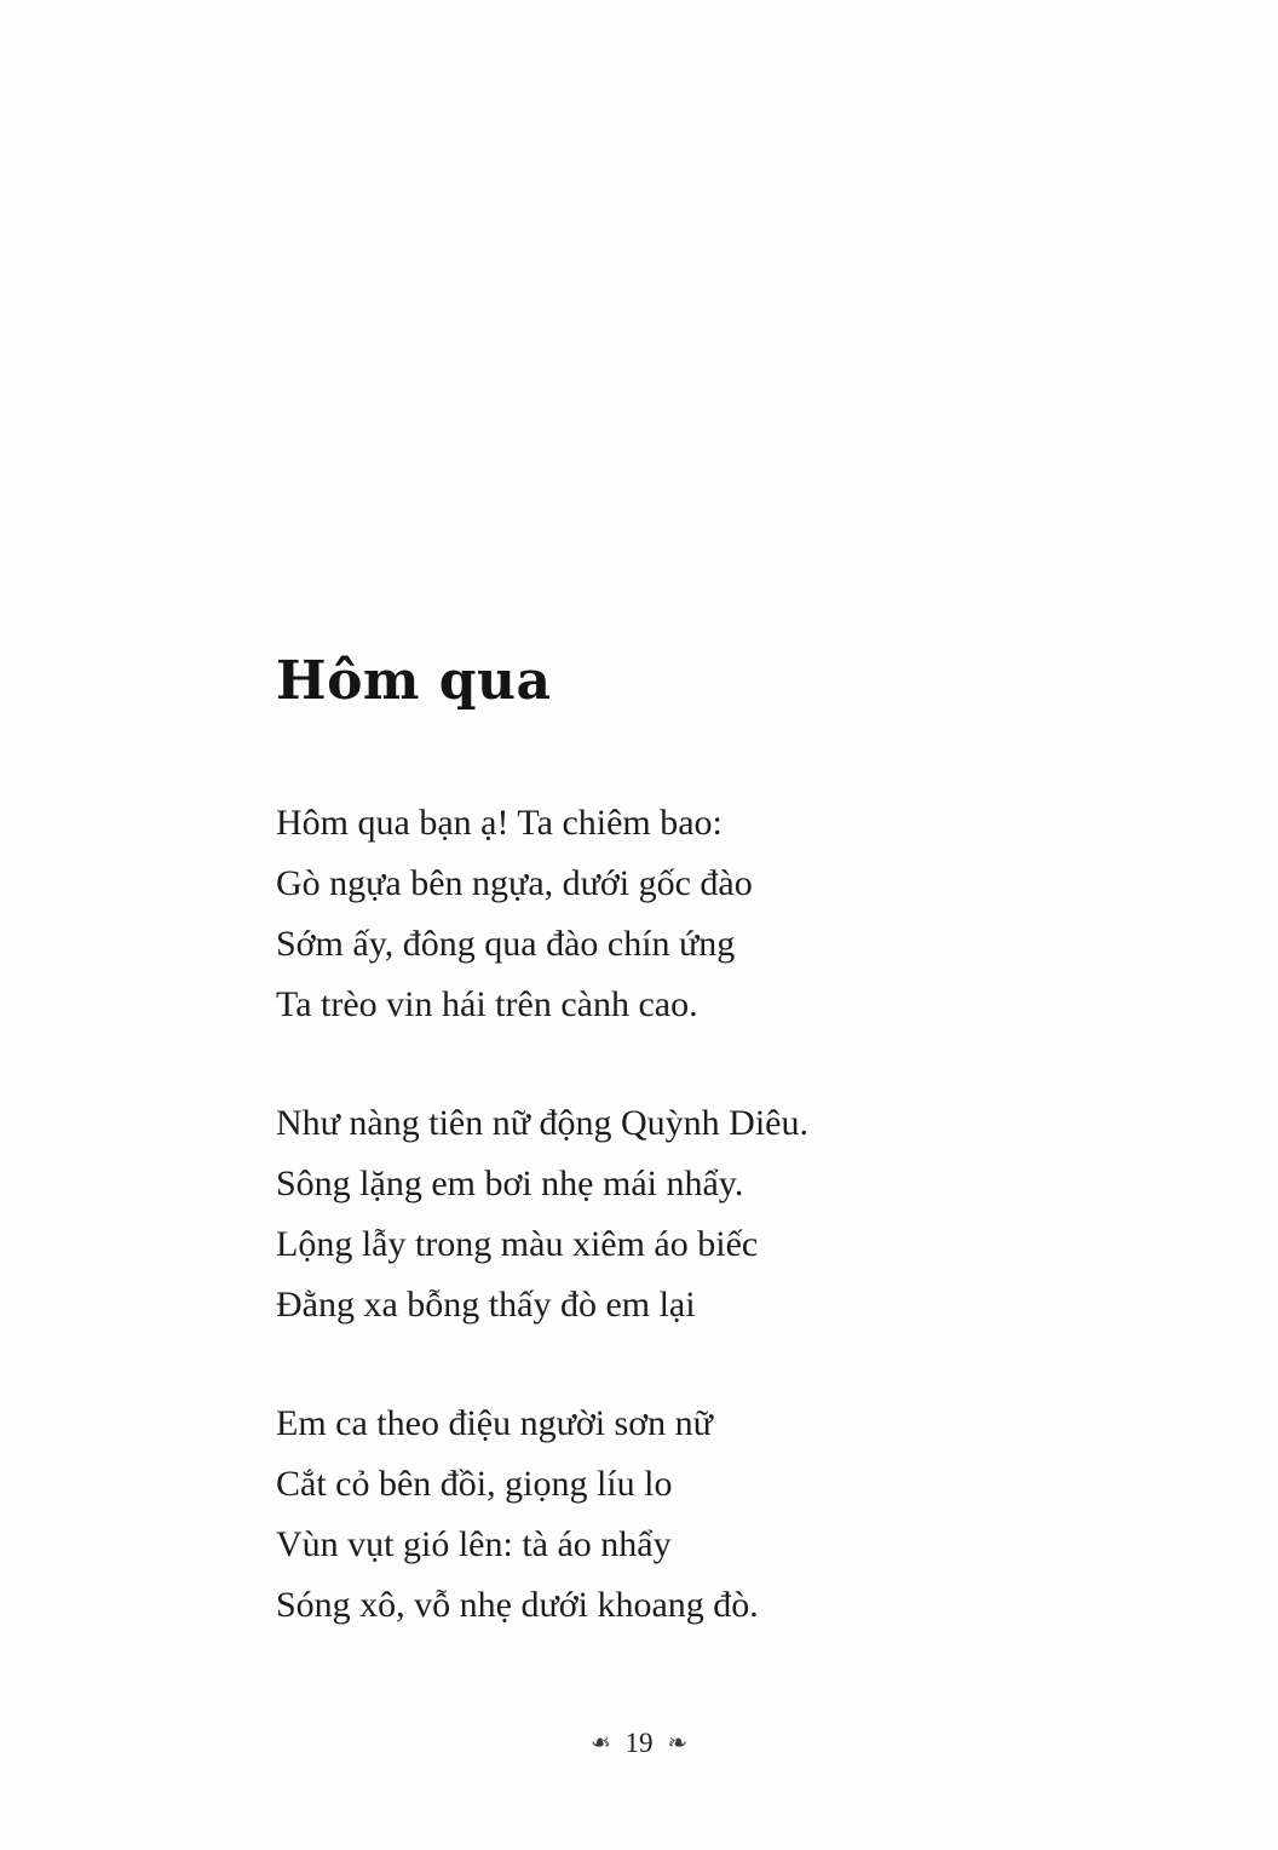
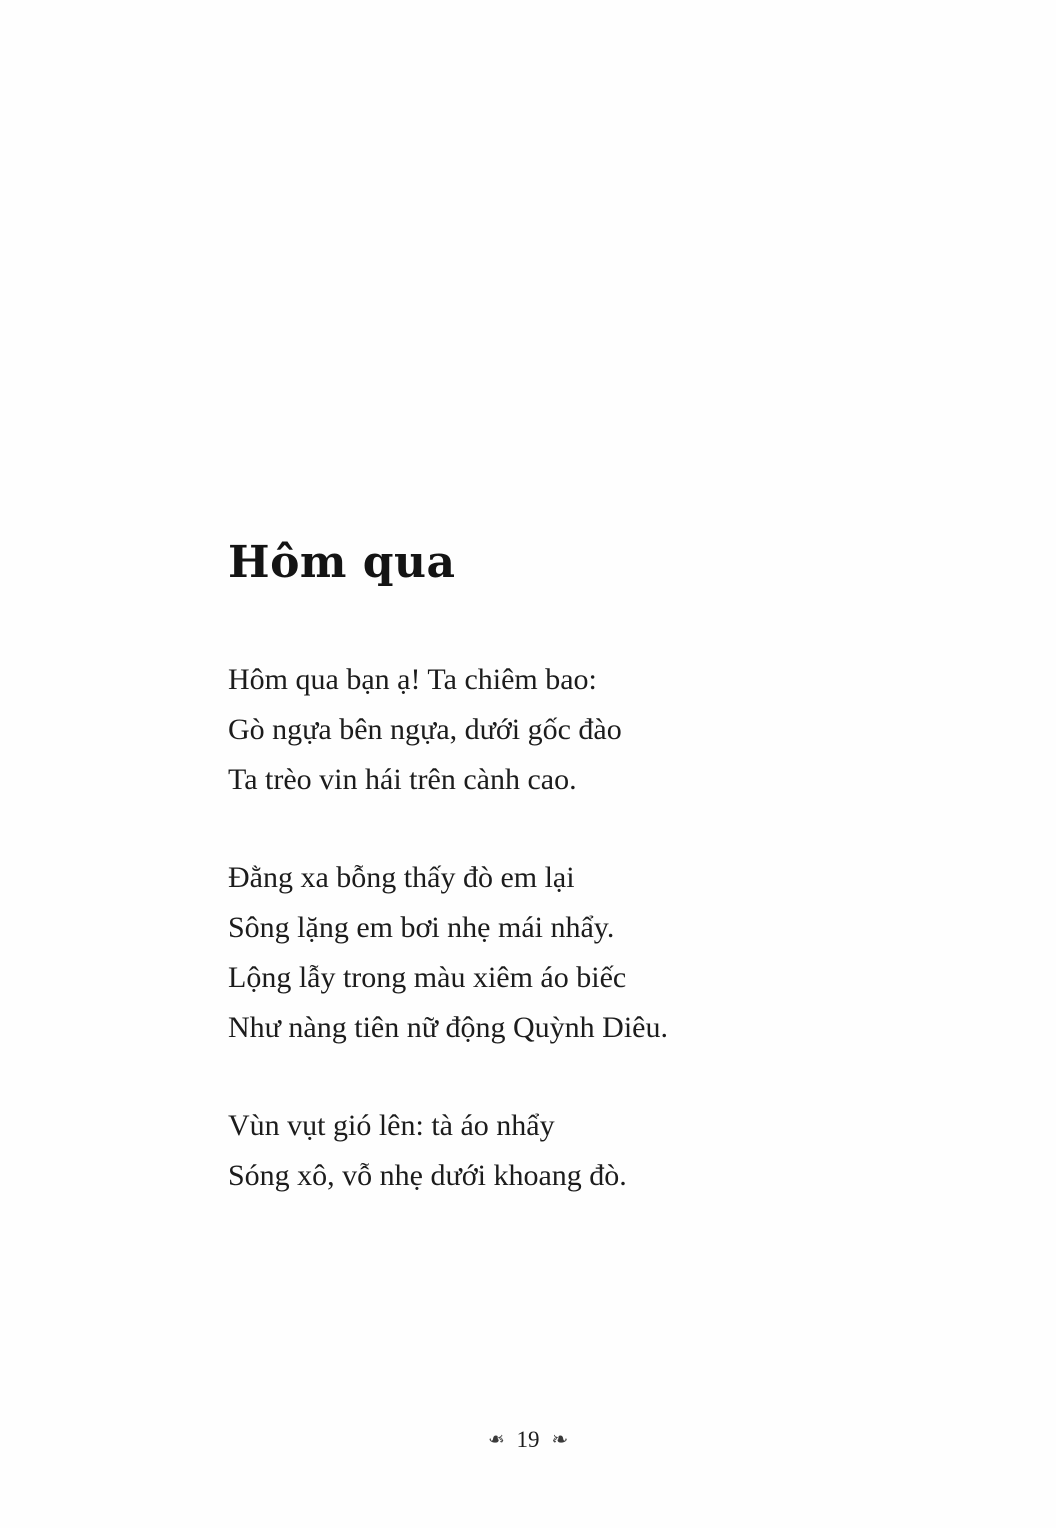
  Hôm qua
  Hôm qua bạn ạ! Ta chiêm bao:
  Gò ngựa bên ngựa, dưới gốc đào
- Sớm ấy, đông qua đào chín ứng
  Ta trèo vin hái trên cành cao.
- Như nàng tiên nữ động Quỳnh Diêu.
+ Đằng xa bỗng thấy đò em lại
  Sông lặng em bơi nhẹ mái nhẩy.
  Lộng lẫy trong màu xiêm áo biếc
- Đằng xa bỗng thấy đò em lại
+ Như nàng tiên nữ động Quỳnh Diêu.
- Em ca theo điệu người sơn nữ
- Cắt cỏ bên đồi, giọng líu lo
  Vùn vụt gió lên: tà áo nhẩy
  Sóng xô, vỗ nhẹ dưới khoang đò.
  19
  ❧
